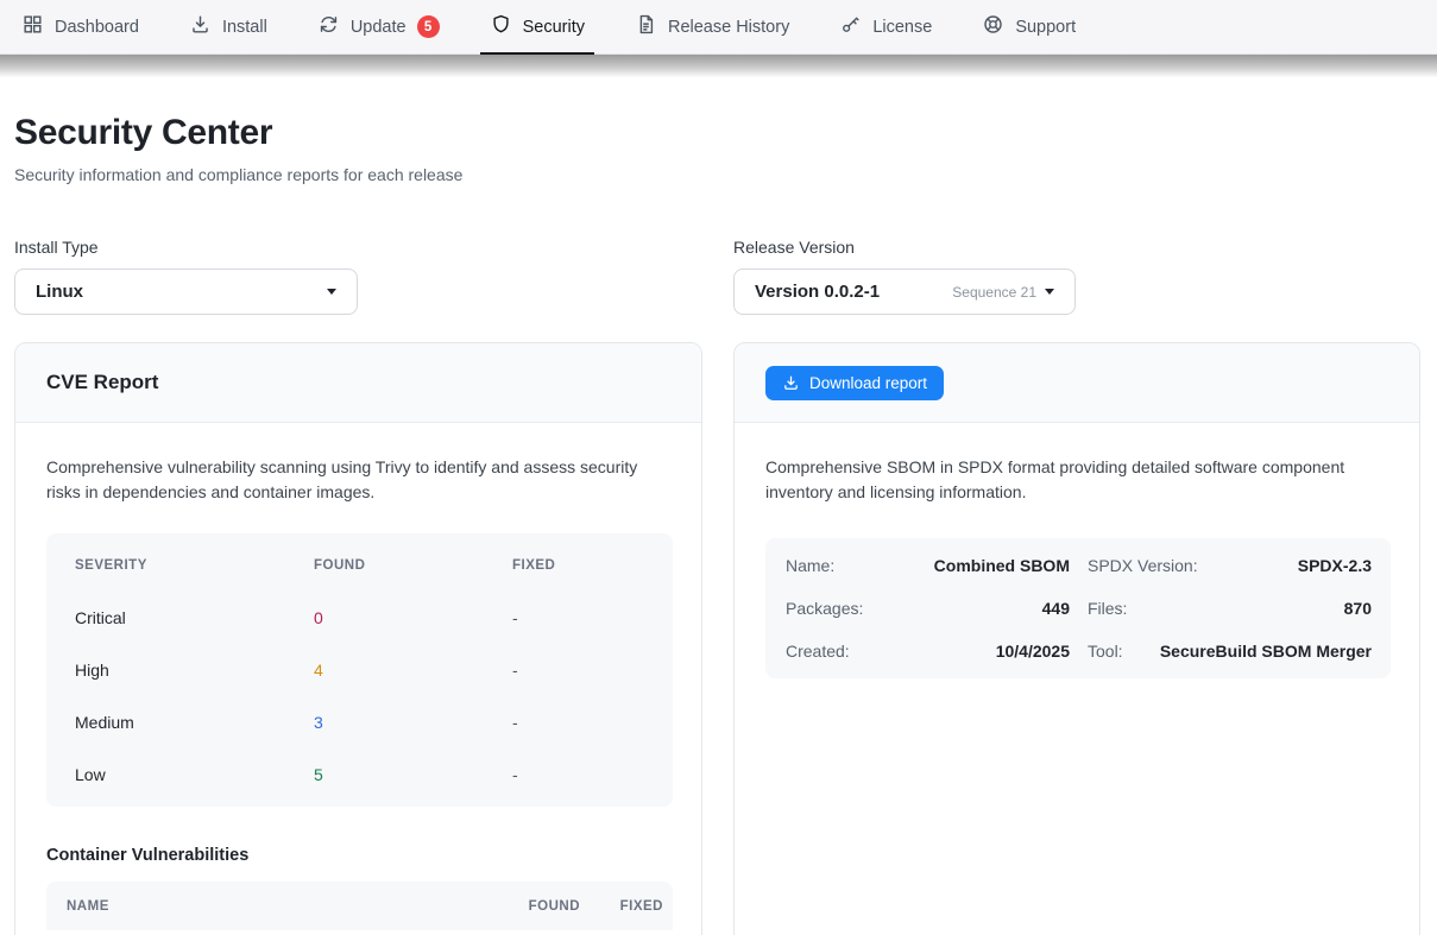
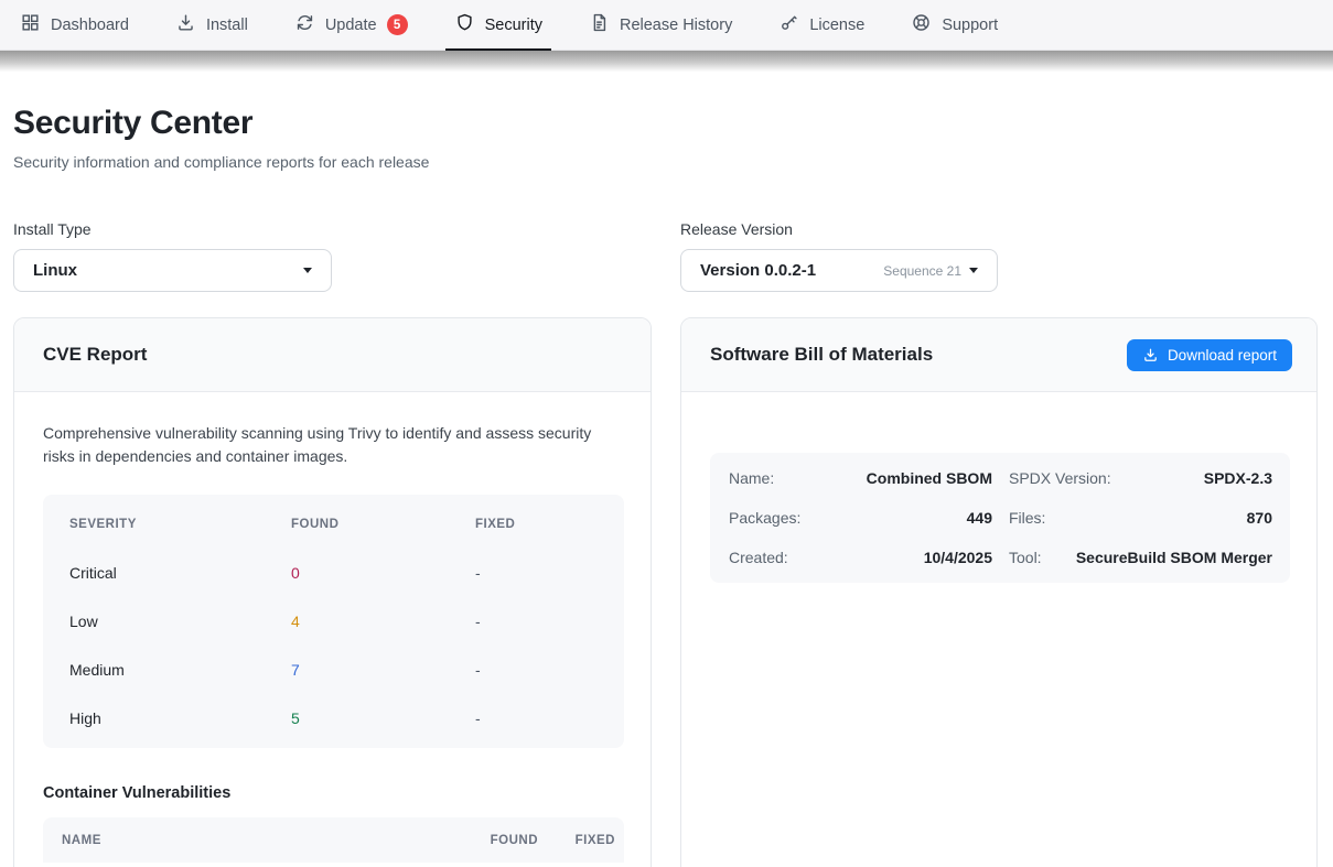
  Dashboard
  Install
  Update
  5
  Security
  Release History
  License
  Support
  Security Center
  Security information and compliance reports for each release
  Install Type
  Linux
  Release Version
  Version 0.0.2-1
  Sequence 21
  CVE Report
  Comprehensive vulnerability scanning using Trivy to identify and assess security risks in dependencies and container images.
  SEVERITY
  FOUND
  FIXED
  Critical
  0
  -
- High
+ Low
  4
  -
  Medium
- 3
+ 7
  -
- Low
+ High
  5
  -
  Container Vulnerabilities
  NAME
  FOUND
  FIXED
+ Software Bill of Materials
  Download report
- Comprehensive SBOM in SPDX format providing detailed software component inventory and licensing information.
  Name:
  Combined SBOM
  SPDX Version:
  SPDX-2.3
  Packages:
  449
  Files:
  870
  Created:
  10/4/2025
  Tool:
  SecureBuild SBOM Merger
